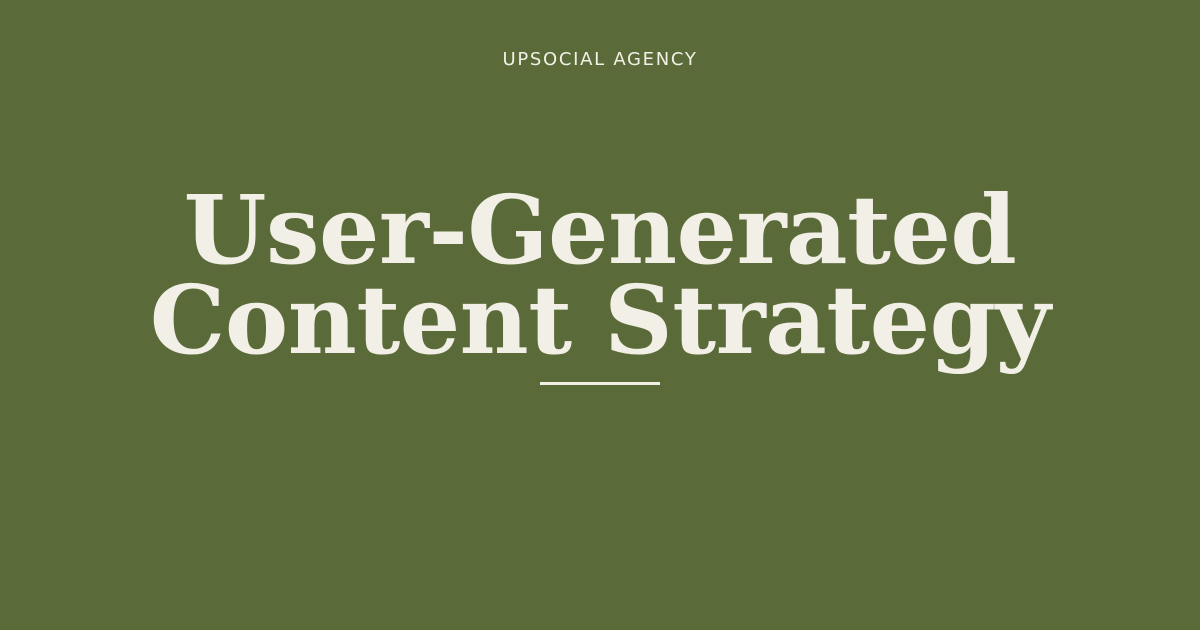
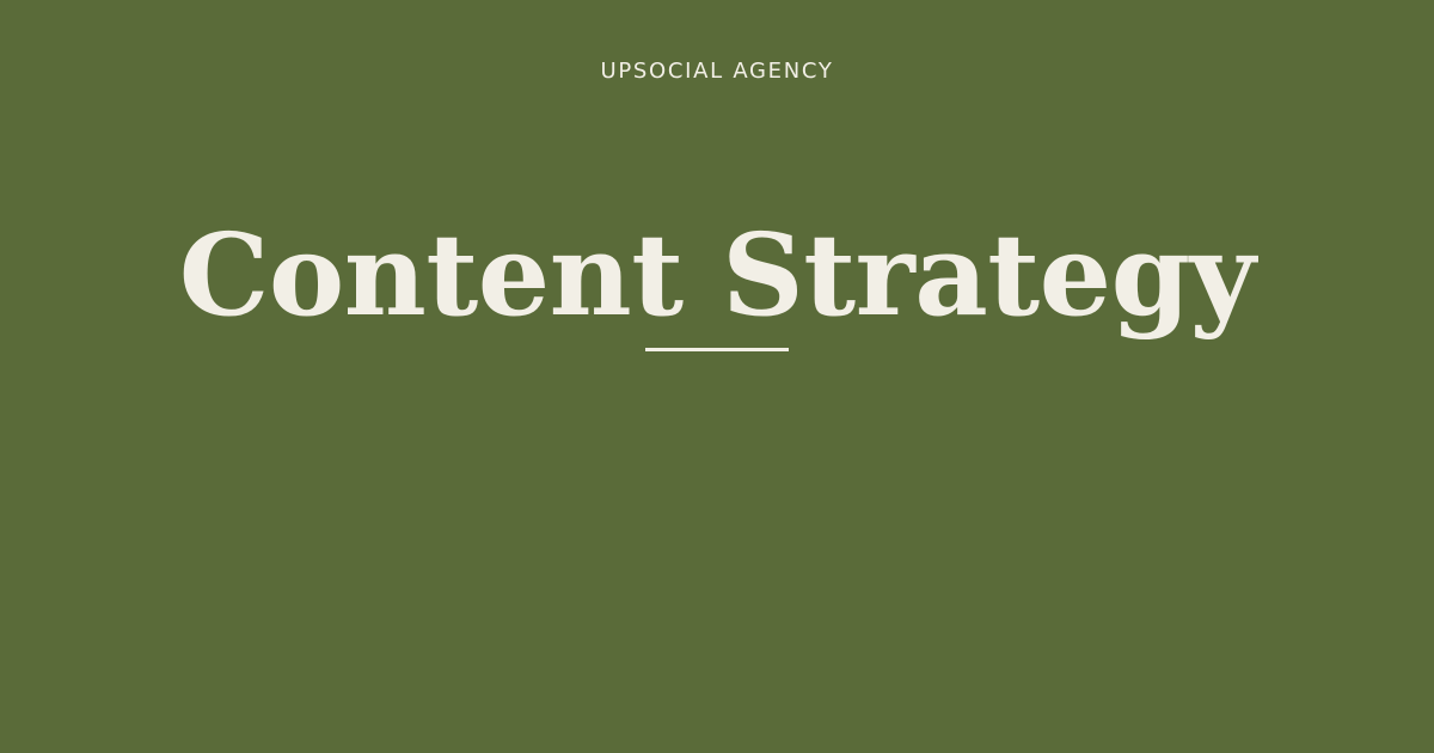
  UPSOCIAL AGENCY
- User-Generated
  Content Strategy
